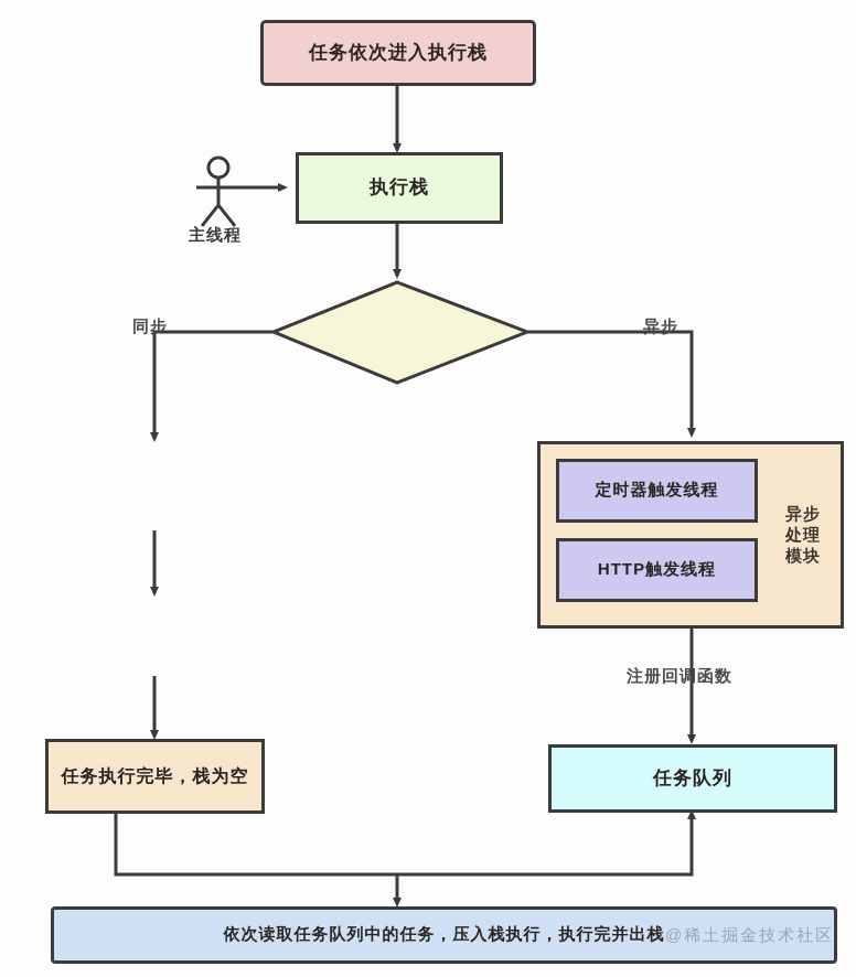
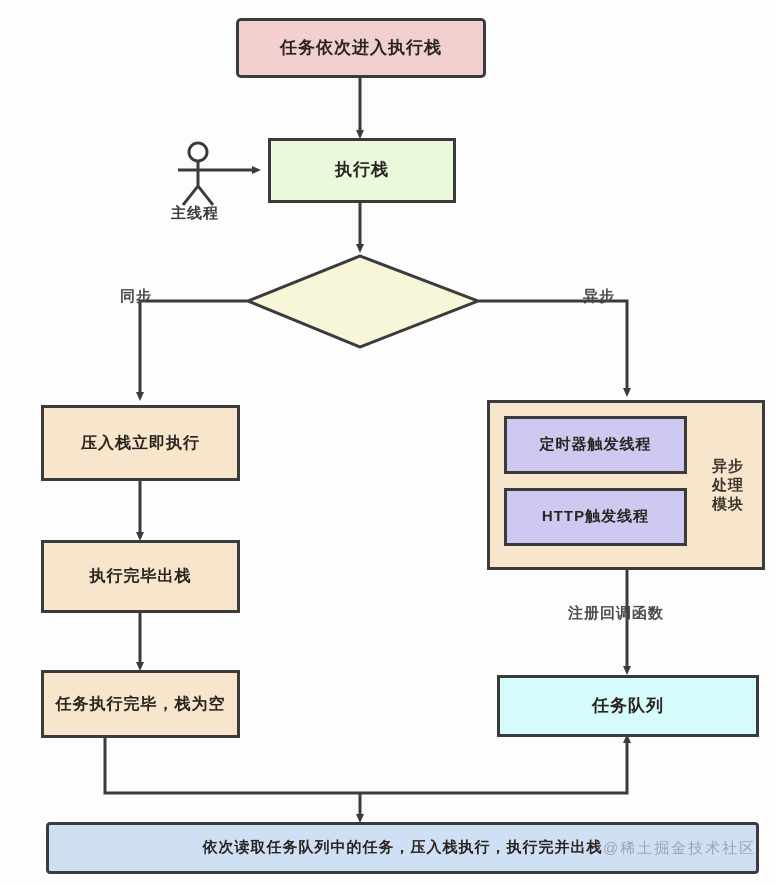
  任务依次进入执行栈
  执行栈
  主线程
  同步
  异步
+ 压入栈立即执行
+ 执行完毕出栈
  任务执行完毕，栈为空
  定时器触发线程
  HTTP触发线程
  异步
  处理
  模块
  注册回调函数
  任务队列
  依次读取任务队列中的任务，压入栈执行，执行完并出栈
  @稀土掘金技术社区
